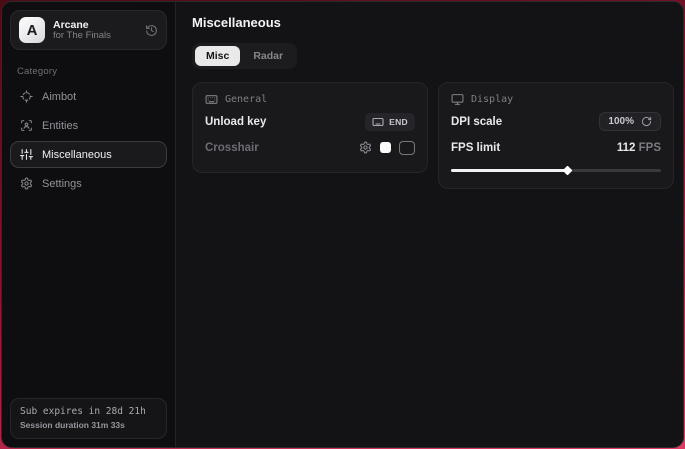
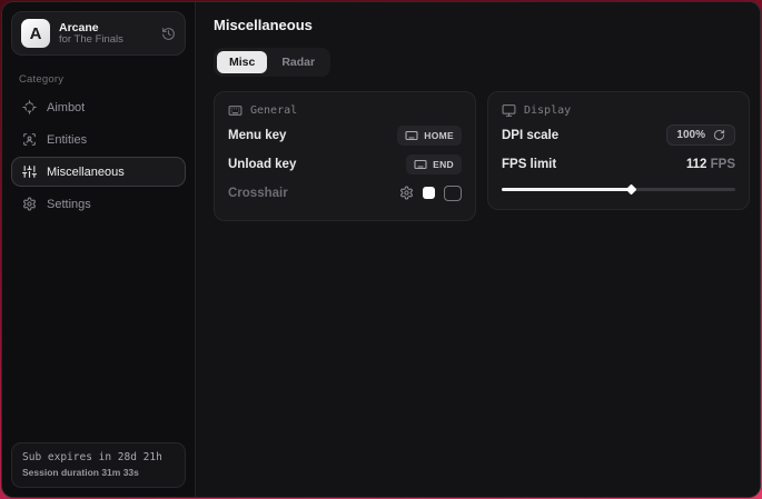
  A
  Arcane
  for The Finals
  Category
  Aimbot
  Entities
  Miscellaneous
  Settings
  Sub expires in 28d 21h
  Session duration 31m 33s
  Miscellaneous
  Misc
  Radar
  General
+ Menu key
+ HOME
  Unload key
  END
  Crosshair
  Display
  DPI scale
  100%
  FPS limit
  112 FPS
